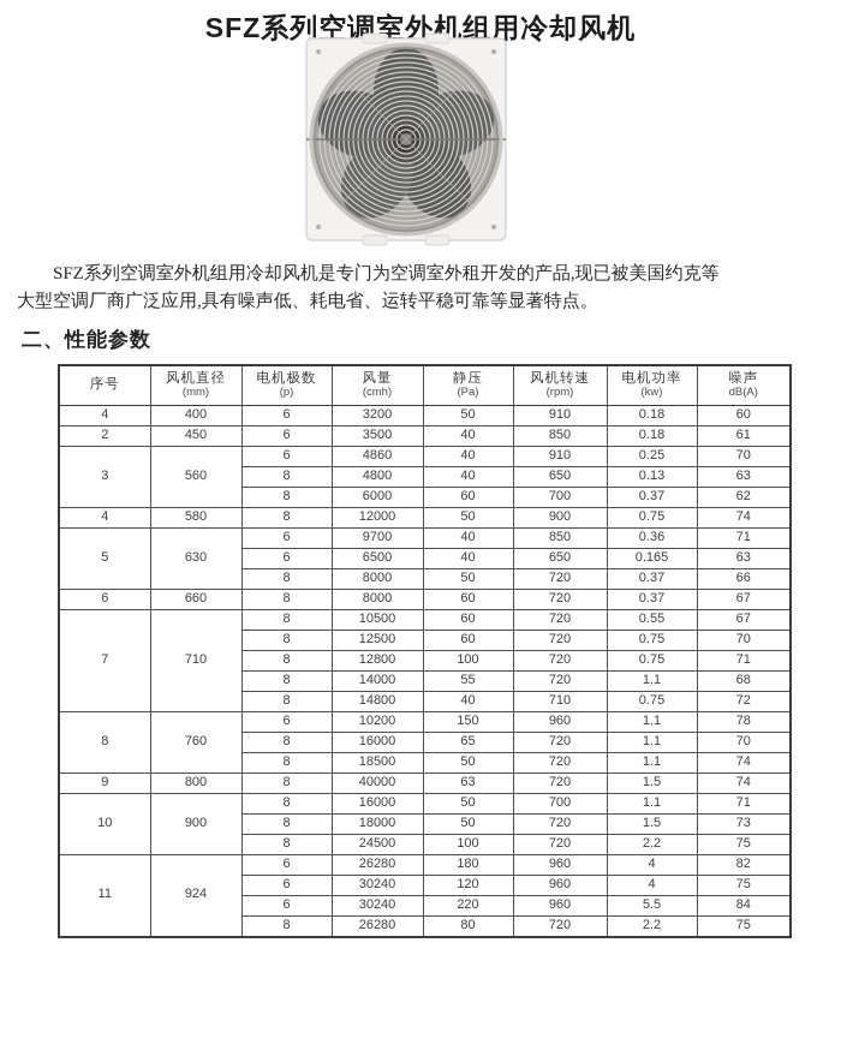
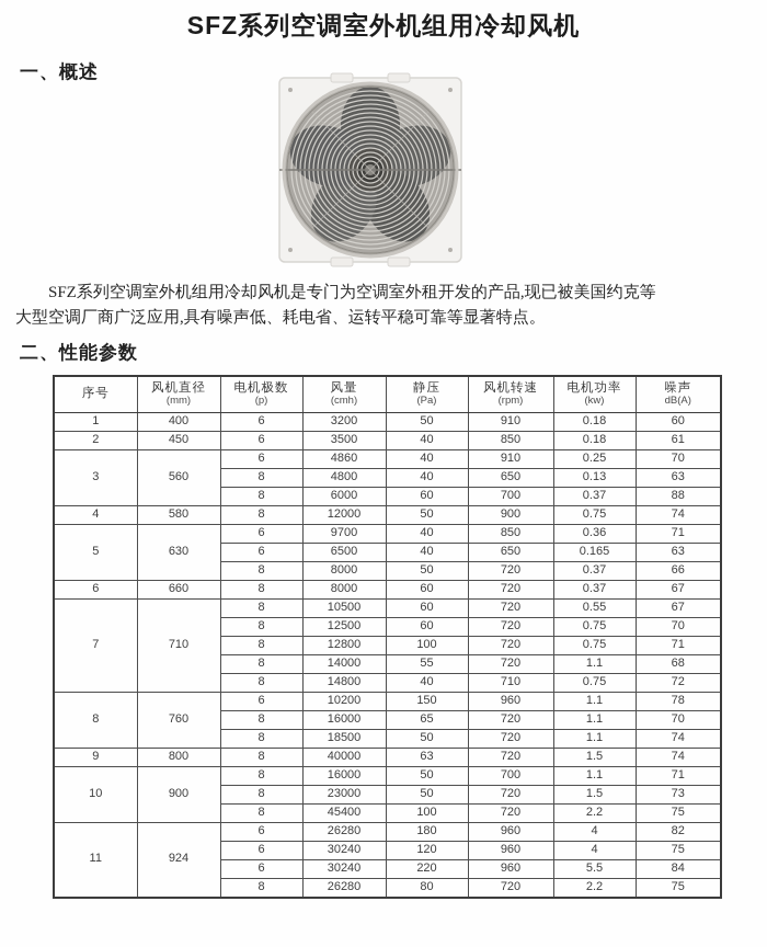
  SFZ系列空调室外机组用冷却风机
+ 一、概述
  SFZ系列空调室外机组用冷却风机是专门为空调室外租开发的产品,现已被美国约克等
  大型空调厂商广泛应用,具有噪声低、耗电省、运转平稳可靠等显著特点。
  二、性能参数
  序号	风机直径 (mm)	电机极数 (p)	风量 (cmh)	静压 (Pa)	风机转速 (rpm)	电机功率 (kw)	噪声 dB(A)
- 4	400	6	3200	50	910	0.18	60
+ 1	400	6	3200	50	910	0.18	60
  2	450	6	3500	40	850	0.18	61
  3	560	6	4860	40	910	0.25	70
  8	4800	40	650	0.13	63
- 8	6000	60	700	0.37	62
+ 8	6000	60	700	0.37	88
  4	580	8	12000	50	900	0.75	74
  5	630	6	9700	40	850	0.36	71
  6	6500	40	650	0.165	63
  8	8000	50	720	0.37	66
  6	660	8	8000	60	720	0.37	67
  7	710	8	10500	60	720	0.55	67
  8	12500	60	720	0.75	70
  8	12800	100	720	0.75	71
  8	14000	55	720	1.1	68
  8	14800	40	710	0.75	72
  8	760	6	10200	150	960	1.1	78
  8	16000	65	720	1.1	70
  8	18500	50	720	1.1	74
  9	800	8	40000	63	720	1.5	74
  10	900	8	16000	50	700	1.1	71
- 8	18000	50	720	1.5	73
+ 8	23000	50	720	1.5	73
- 8	24500	100	720	2.2	75
+ 8	45400	100	720	2.2	75
  11	924	6	26280	180	960	4	82
  6	30240	120	960	4	75
  6	30240	220	960	5.5	84
  8	26280	80	720	2.2	75
